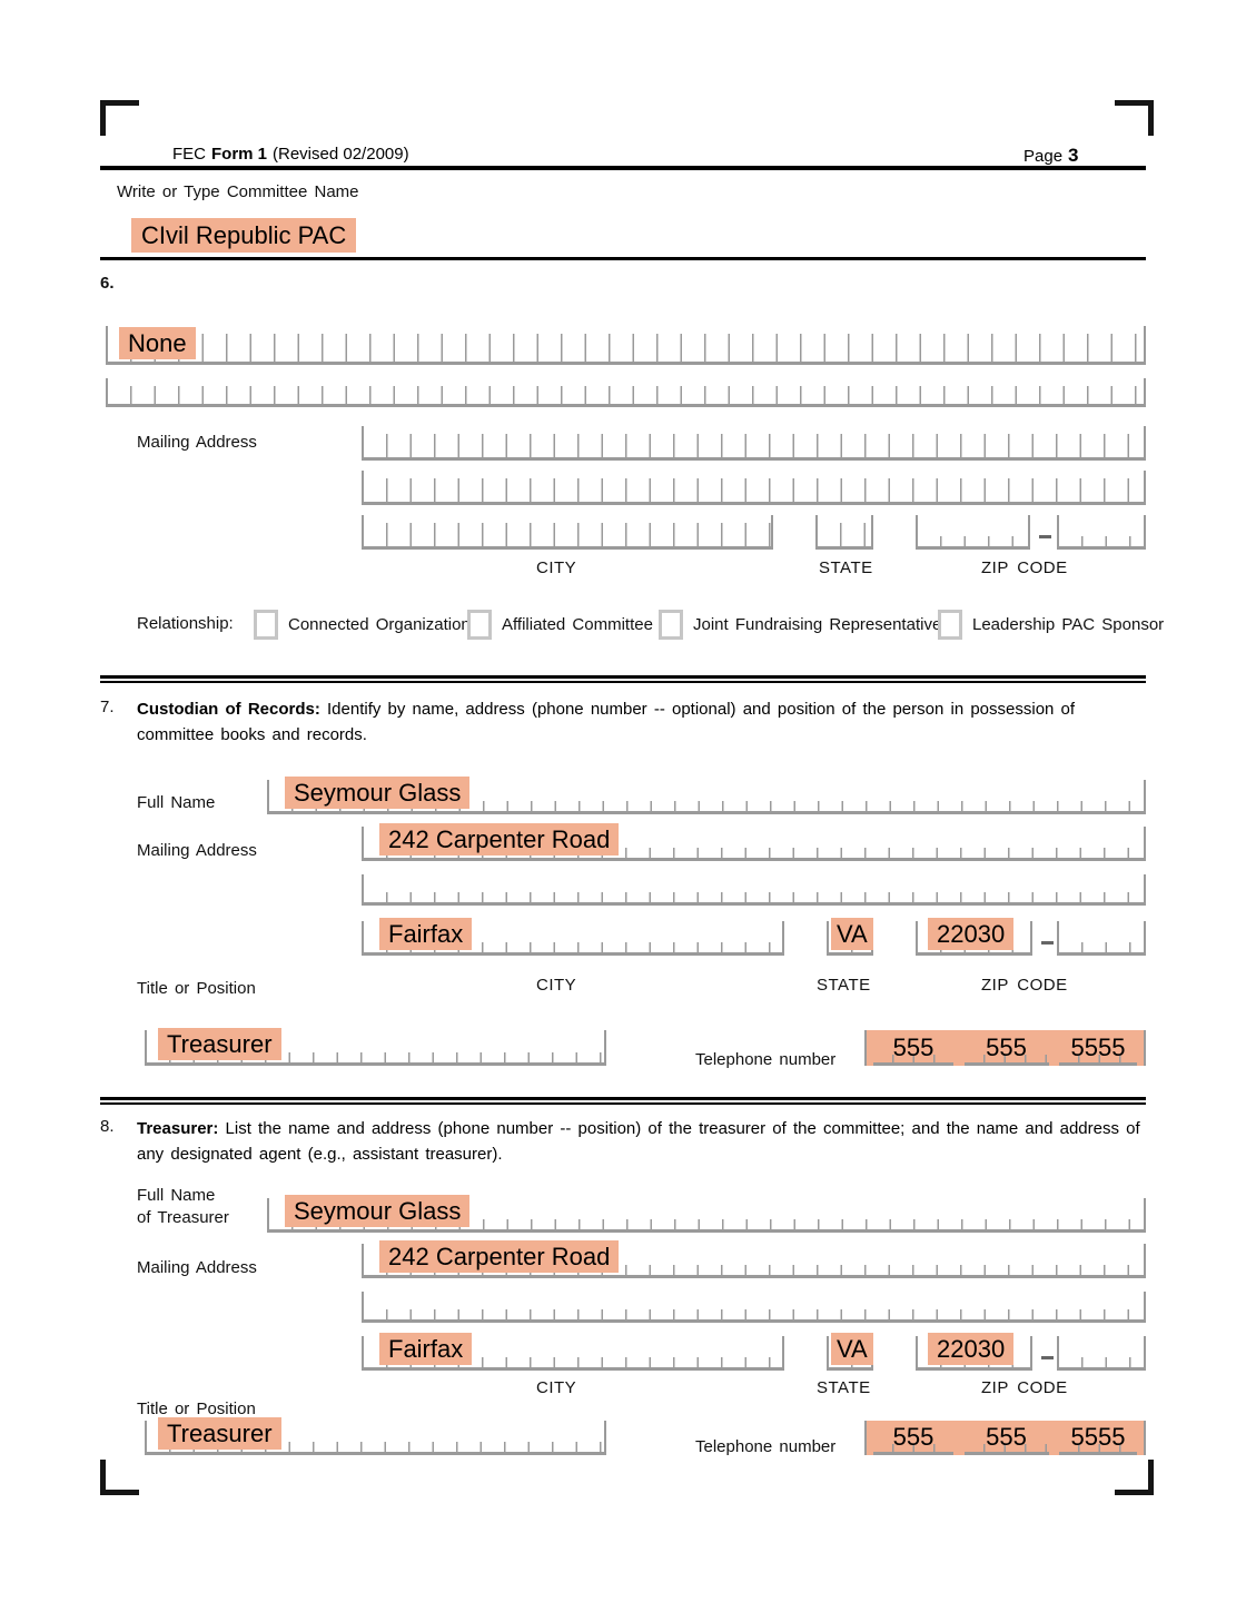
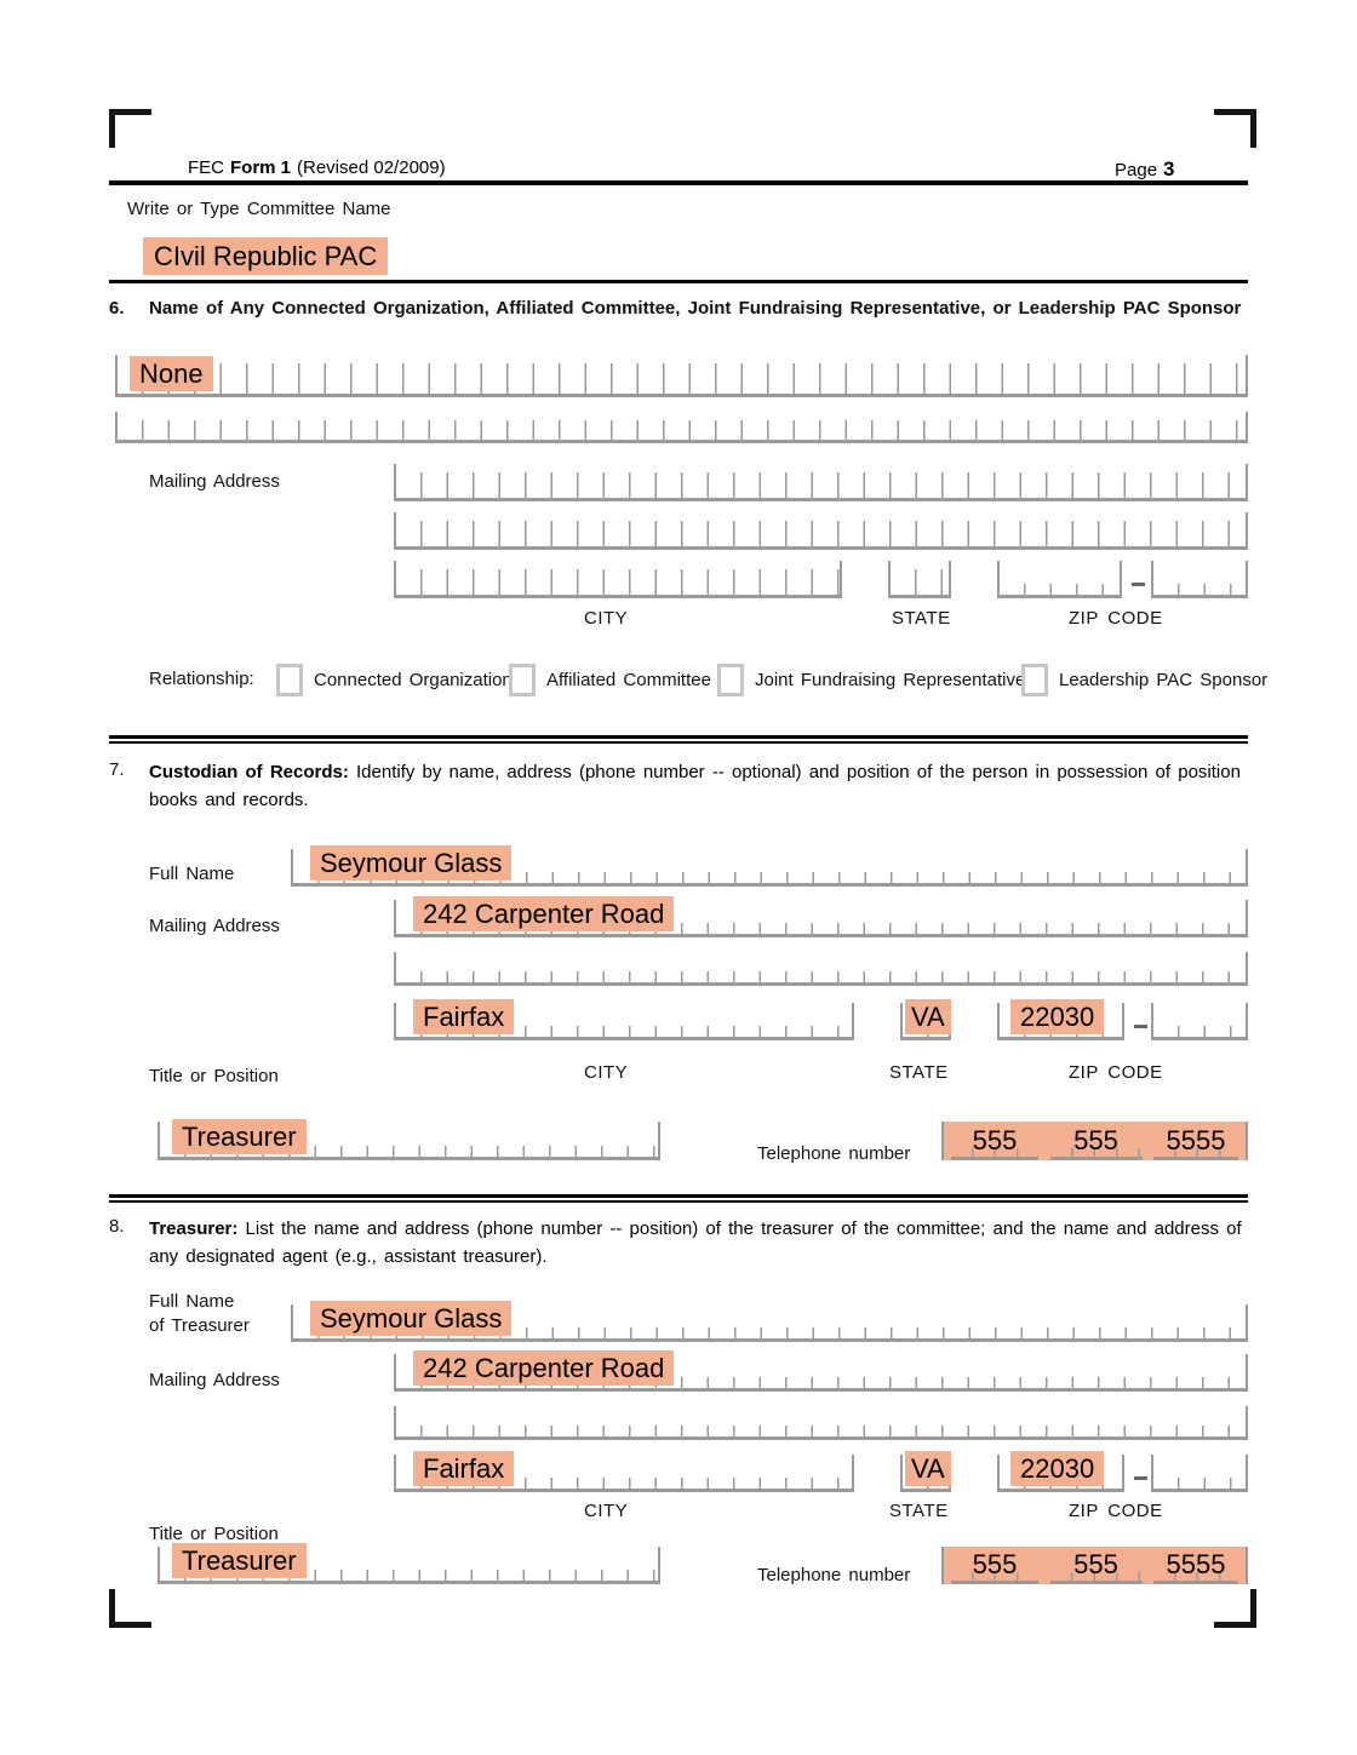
  FEC
  Form 1
  (Revised 02/2009)
  Page
  3
  Write or Type Committee Name
  CIvil Republic PAC
  6.
+ Name of Any Connected Organization, Affiliated Committee, Joint Fundraising Representative, or Leadership PAC Sponsor
  None
  Mailing Address
  CITY
  STATE
  ZIP CODE
  Relationship:
  Connected Organization
  Affiliated Committee
  Joint Fundraising Representativ
  Leadership PAC Sponsor
  7.
- Custodian of Records: Identify by name, address (phone number -- optional) and position of the person in possession of committee books and records.
+ Custodian of Records: Identify by name, address (phone number -- optional) and position of the person in possession of position books and records.
  Full Name
  Seymour Glass
  Mailing Address
  242 Carpenter Road
  Fairfax
  VA
  22030
  CITY
  STATE
  ZIP CODE
  Title or Position
  Treasurer
  Telephone number
  555
  555
  5555
  8.
  Treasurer: List the name and address (phone number -- position) of the treasurer of the committee; and the name and address of any designated agent (e.g., assistant treasurer).
  Full Name
  of Treasurer
  Seymour Glass
  Mailing Address
  242 Carpenter Road
  Fairfax
  VA
  22030
  CITY
  STATE
  ZIP CODE
  Title or Position
  Treasurer
  Telephone number
  555
  555
  5555
